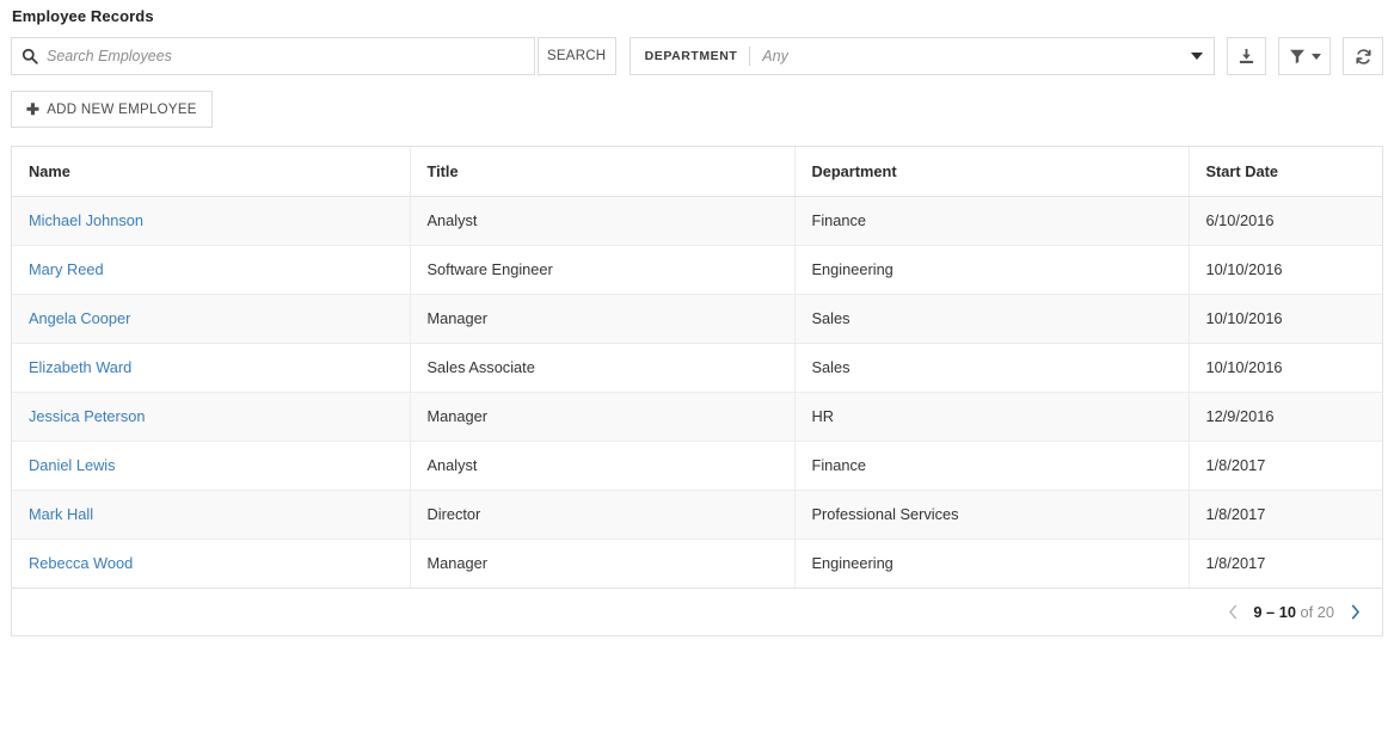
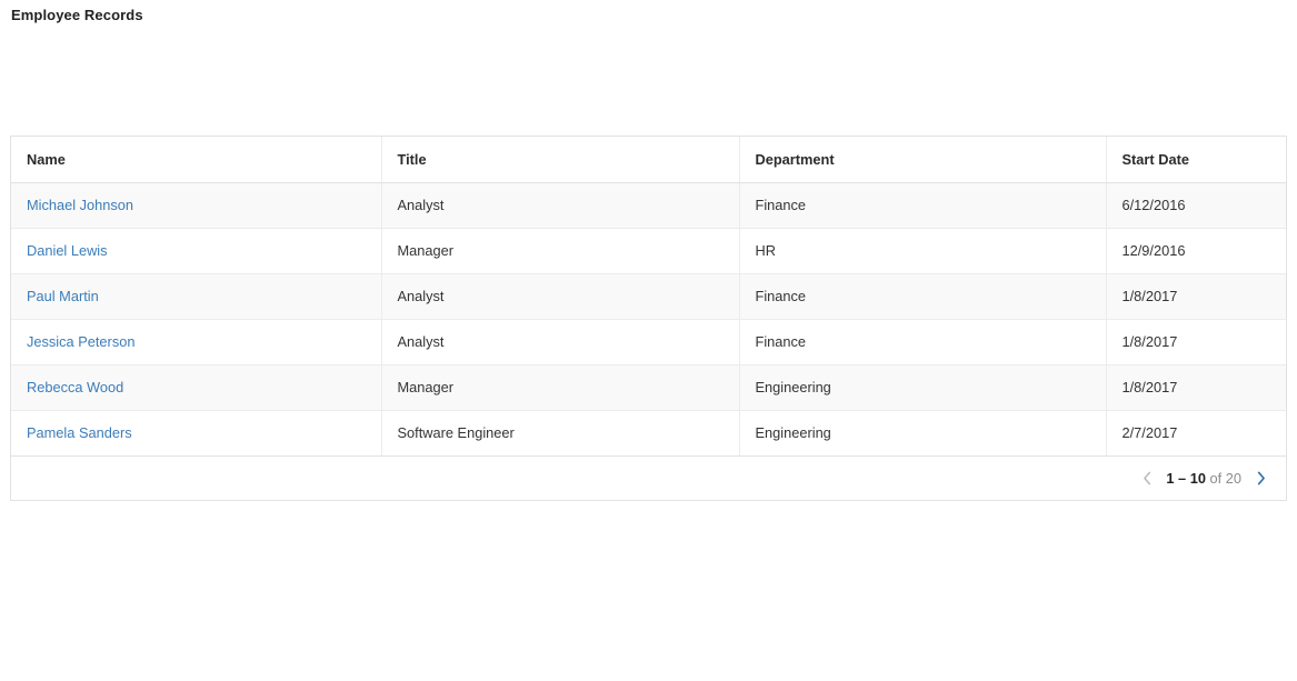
  Employee Records
- Search Employees
- SEARCH
- DEPARTMENT
- Any
- ✚
- ADD NEW EMPLOYEE
  Name	Title	Department	Start Date
- Michael Johnson	Analyst	Finance	6/10/2016
+ Michael Johnson	Analyst	Finance	6/12/2016
- Mary Reed	Software Engineer	Engineering	10/10/2016
- Angela Cooper	Manager	Sales	10/10/2016
- Elizabeth Ward	Sales Associate	Sales	10/10/2016
- Jessica Peterson	Manager	HR	12/9/2016
+ Daniel Lewis	Manager	HR	12/9/2016
+ Paul Martin	Analyst	Finance	1/8/2017
- Daniel Lewis	Analyst	Finance	1/8/2017
+ Jessica Peterson	Analyst	Finance	1/8/2017
- Mark Hall	Director	Professional Services	1/8/2017
  Rebecca Wood	Manager	Engineering	1/8/2017
+ Pamela Sanders	Software Engineer	Engineering	2/7/2017
- 9 – 10 of 20
+ 1 – 10 of 20
